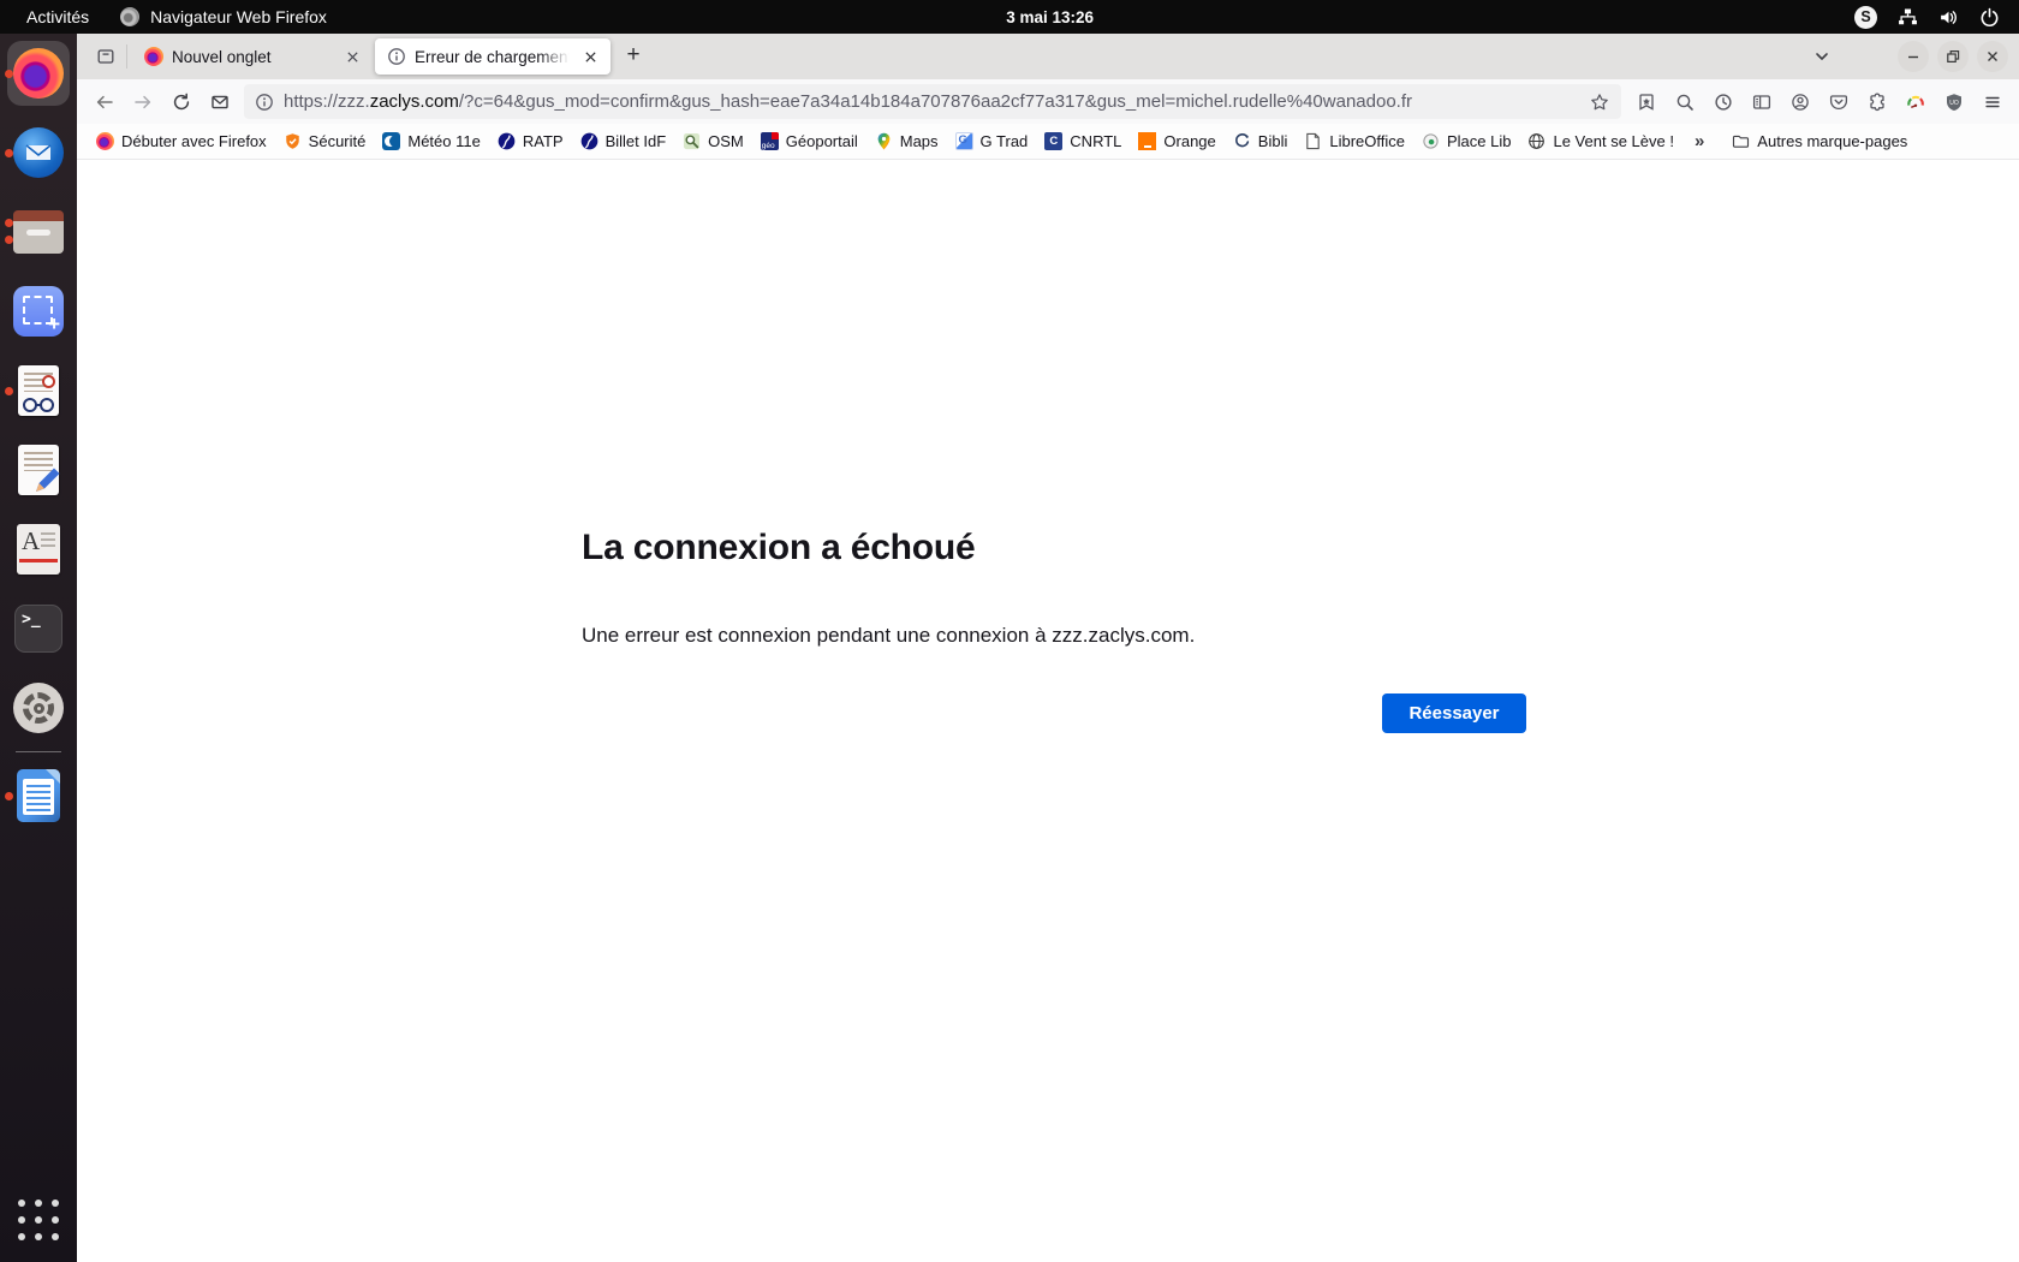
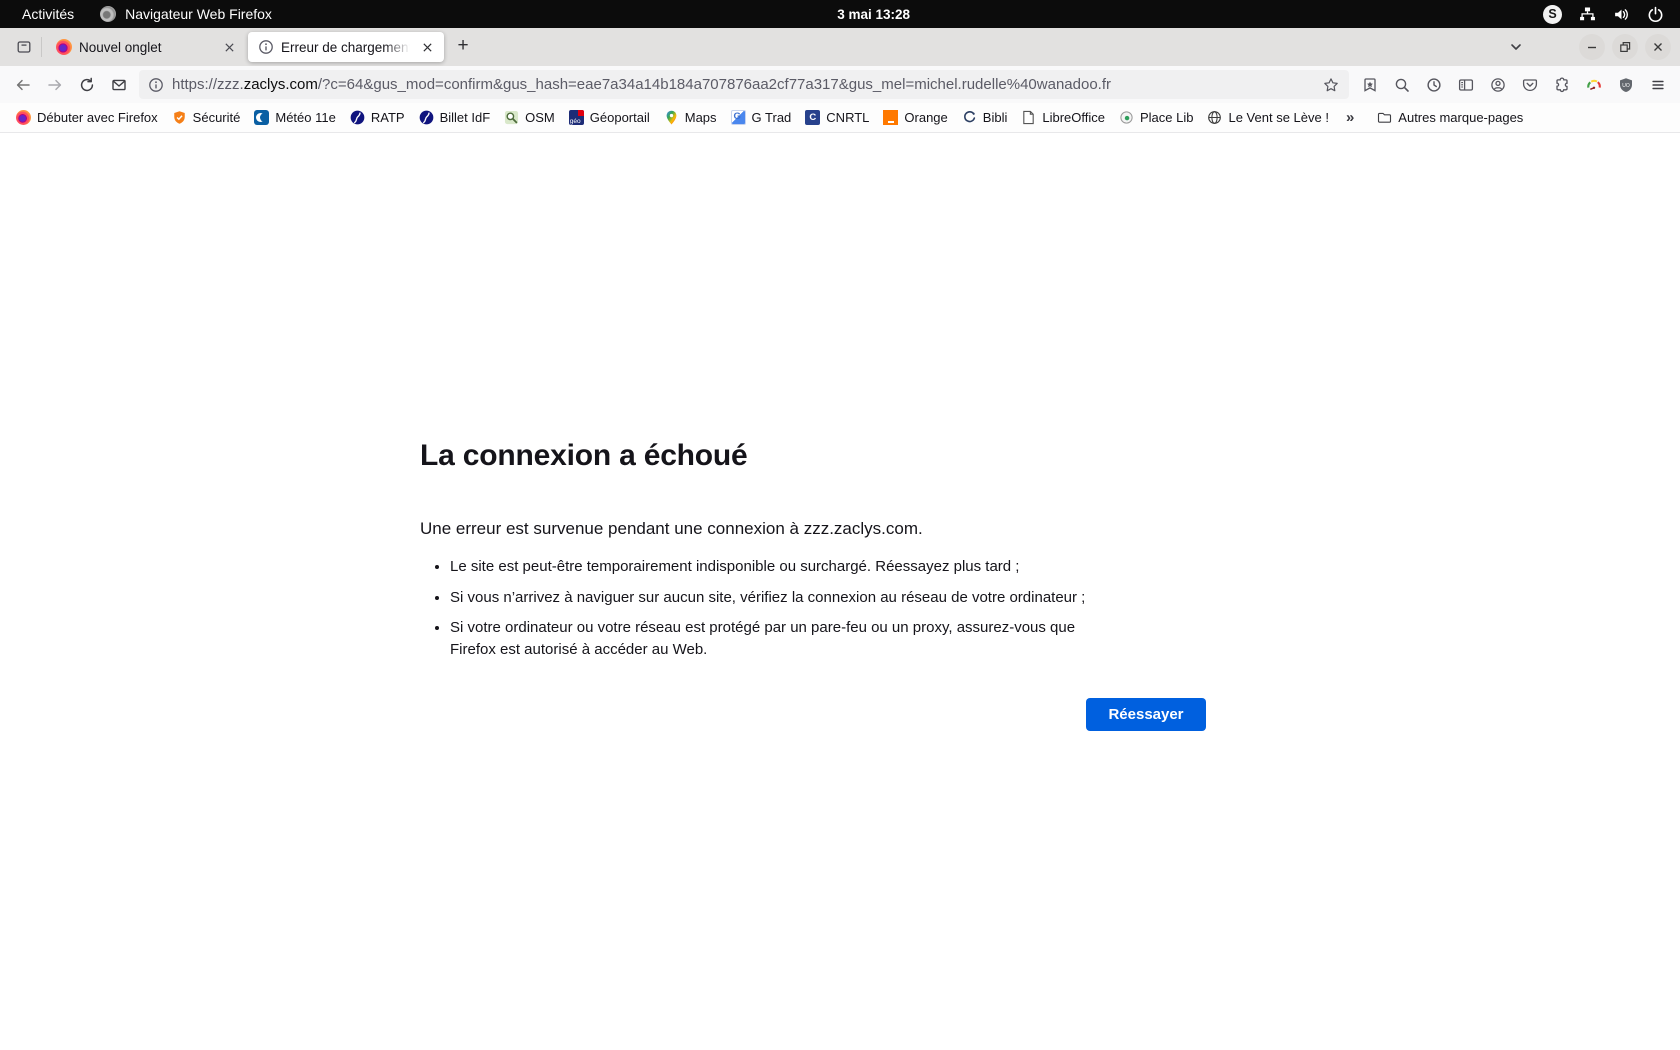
  Activités
  Navigateur Web Firefox
- 3 mai 13:26
+ 3 mai 13:28
  S
- A
- >_
  Nouvel onglet
  Erreur de chargemen
  +
  https://zzz.zaclys.com/?c=64&gus_mod=confirm&gus_hash=eae7a34a14b184a707876aa2cf77a317&gus_mel=michel.rudelle%40wanadoo.fr
  Débuter avec Firefox
  Sécurité
  Météo 11e
  RATP
  Billet IdF
  OSM
  Géoportail
  Maps
  G
  G Trad
  C
  CNRTL
  Orange
  Bibli
  LibreOffice
  Place Lib
  Le Vent se Lève !
  »
  Autres marque-pages
  La connexion a échoué
- Une erreur est connexion pendant une connexion à zzz.zaclys.com.
+ Une erreur est survenue pendant une connexion à zzz.zaclys.com.
+ Le site est peut-être temporairement indisponible ou surchargé. Réessayez plus tard ;
+ Si vous n’arrivez à naviguer sur aucun site, vérifiez la connexion au réseau de votre ordinateur ;
+ Si votre ordinateur ou votre réseau est protégé par un pare-feu ou un proxy, assurez-vous que Firefox est autorisé à accéder au Web.
  Réessayer
